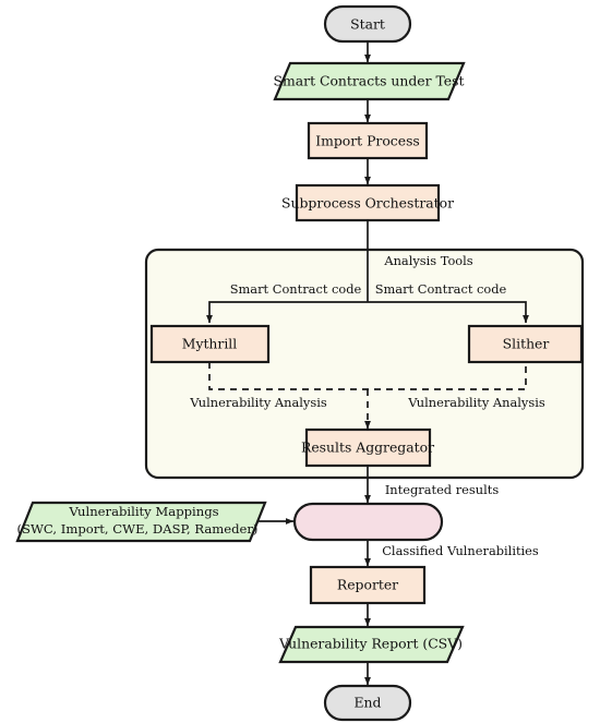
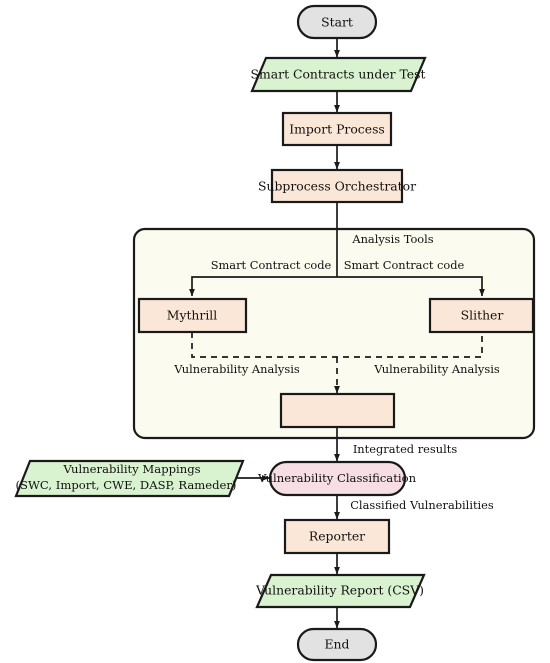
  Analysis Tools
  Smart Contract code
  Smart Contract code
  Vulnerability Analysis
  Vulnerability Analysis
  Integrated results
  Classified Vulnerabilities
  Start
  Smart Contracts under Test
  Import Process
  Subprocess Orchestrator
  Mythrill
  Slither
- Results Aggregator
  Vulnerability Mappings
  (SWC, Import, CWE, DASP, Rameder)
+ Vulnerability Classification
  Reporter
  Vulnerability Report (CSV)
  End
